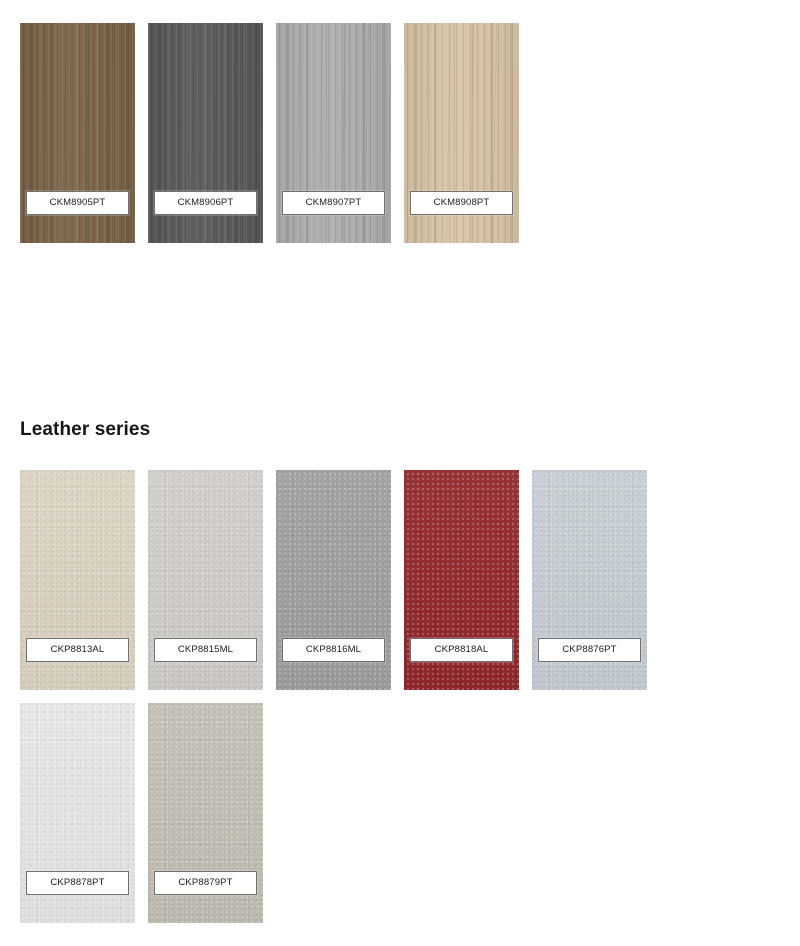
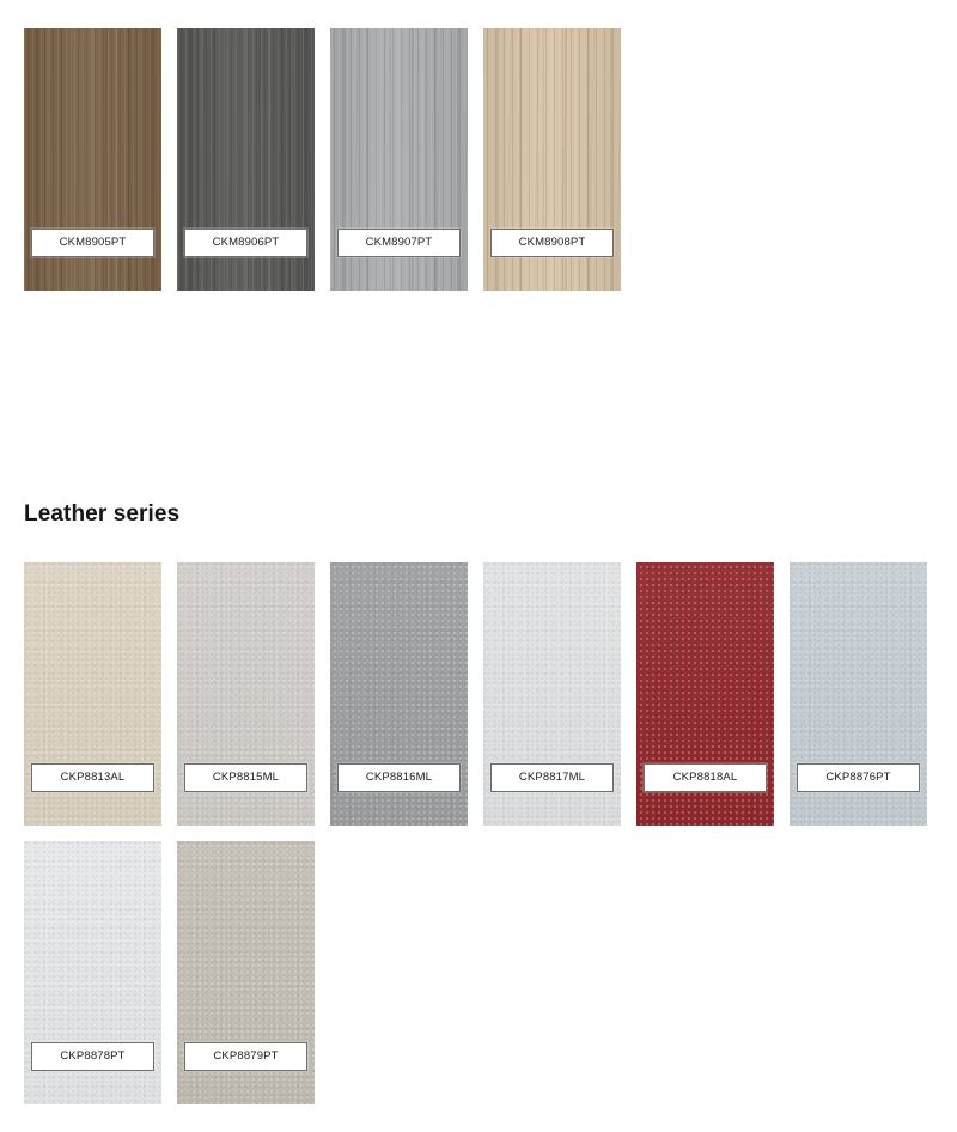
  CKM8905PT
  CKM8906PT
  CKM8907PT
  CKM8908PT
  Leather series
  CKP8813AL
  CKP8815ML
  CKP8816ML
+ CKP8817ML
  CKP8818AL
  CKP8876PT
  CKP8878PT
  CKP8879PT
